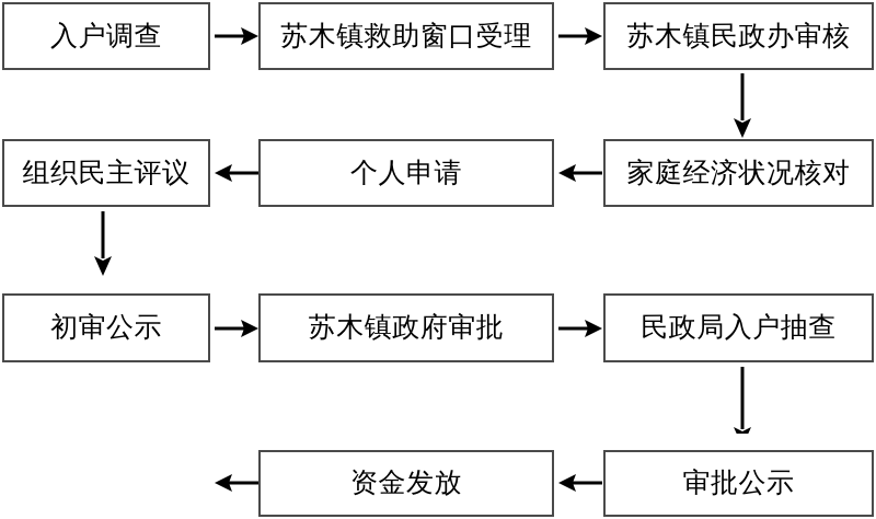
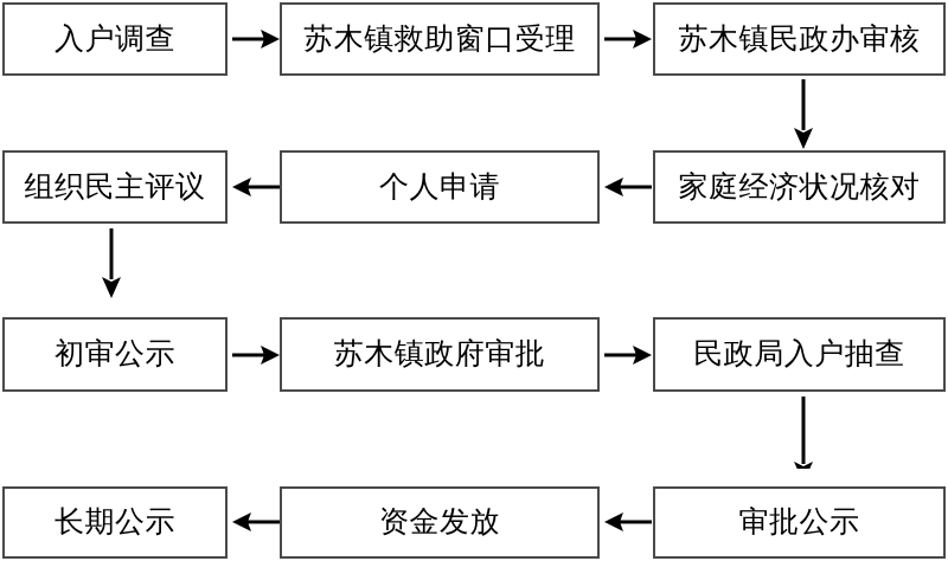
  入户调查
  苏木镇救助窗口受理
  苏木镇民政办审核
  组织民主评议
  个人申请
  家庭经济状况核对
  初审公示
  苏木镇政府审批
  民政局入户抽查
+ 长期公示
  资金发放
  审批公示
